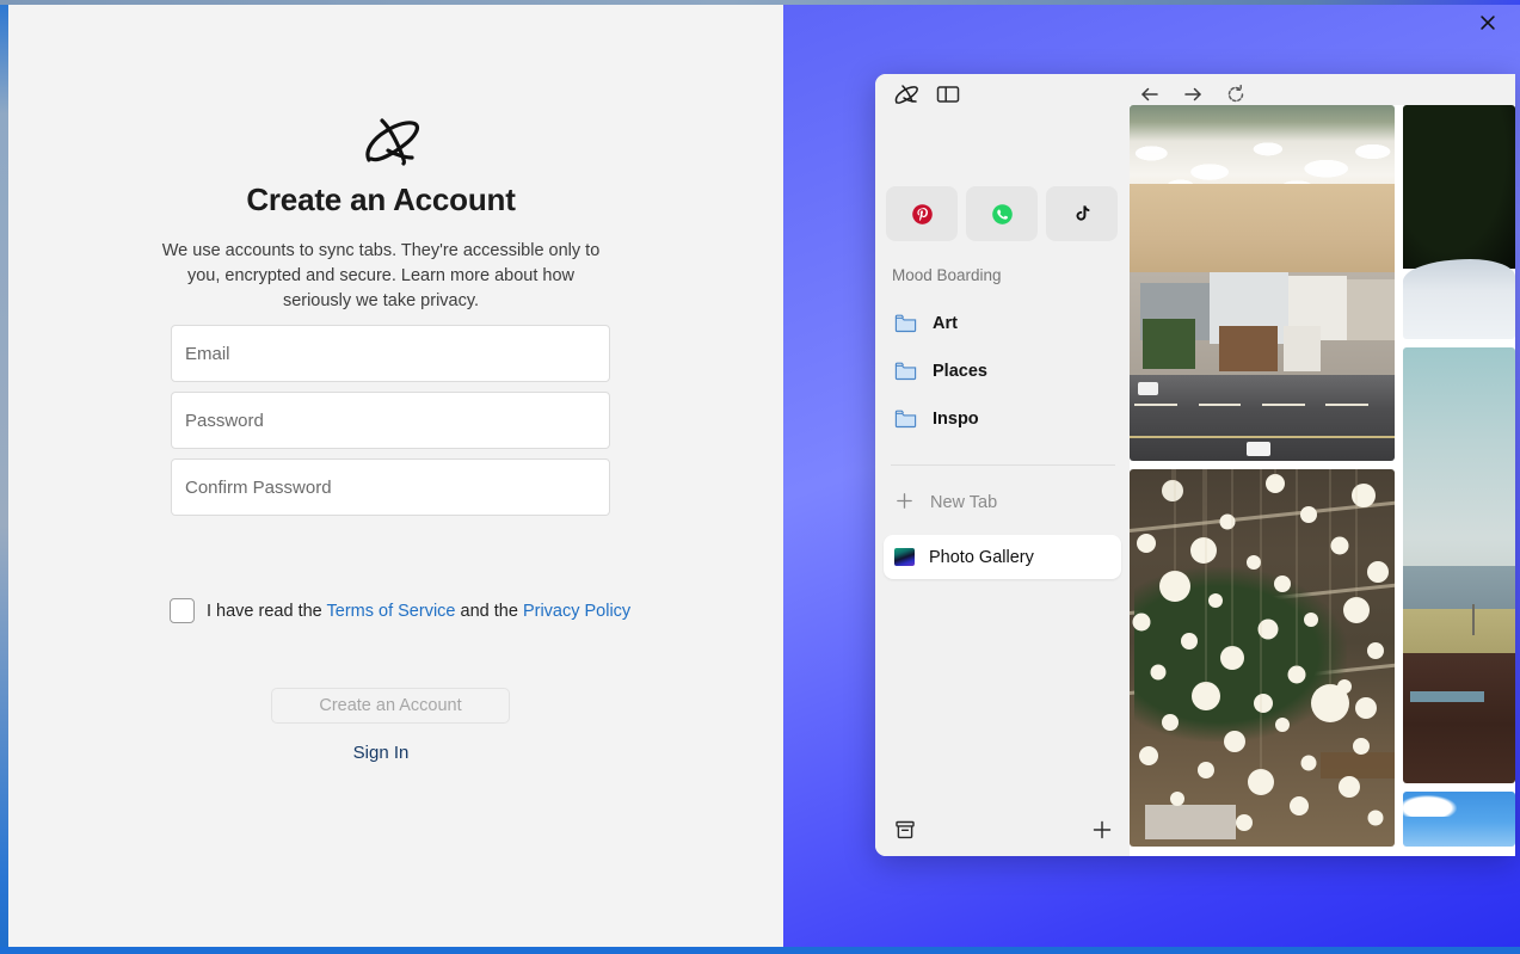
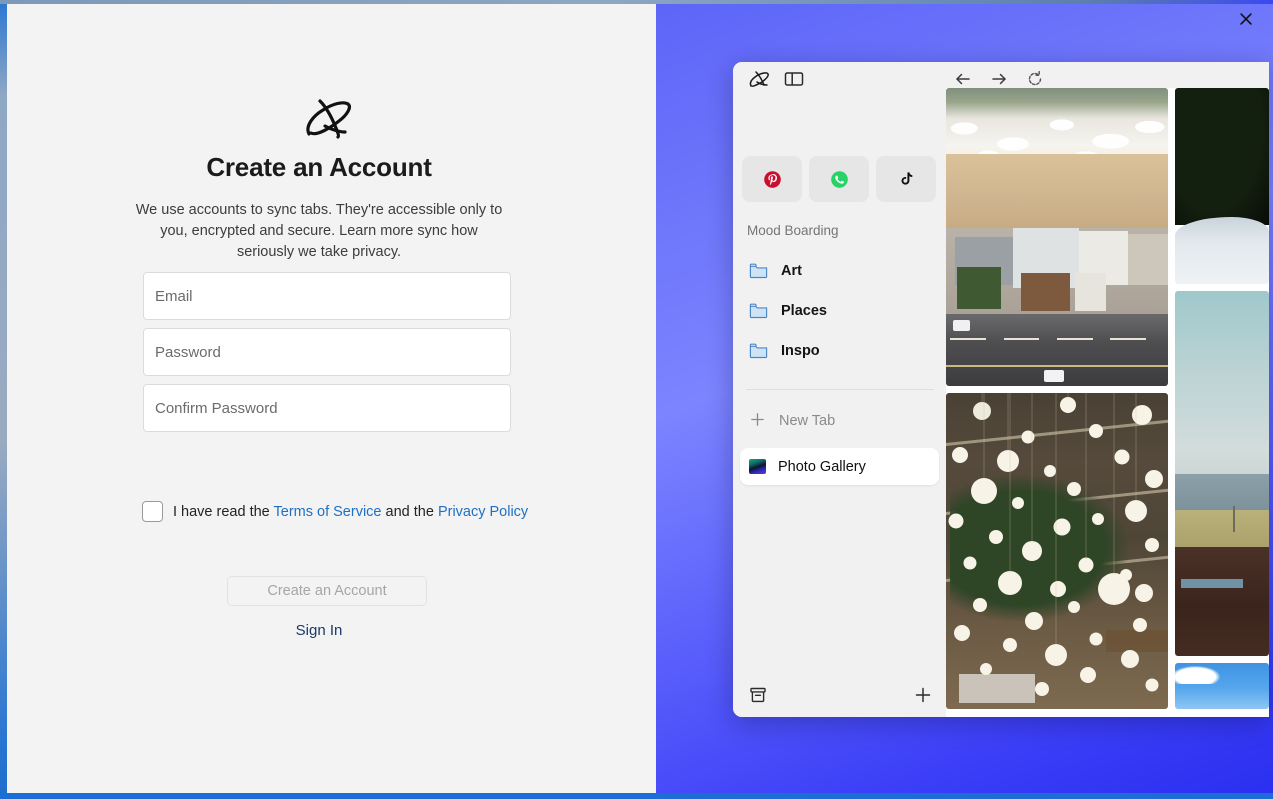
  Create an Account
- We use accounts to sync tabs. They're accessible only to you, encrypted and secure. Learn more about how seriously we take privacy.
+ We use accounts to sync tabs. They're accessible only to you, encrypted and secure. Learn more sync how seriously we take privacy.
  Email
  Password
  Confirm Password
  I have read the Terms of Service and the Privacy Policy
  Create an Account
  Sign In
  Mood Boarding
  Art
  Places
  Inspo
  New Tab
  Photo Gallery
